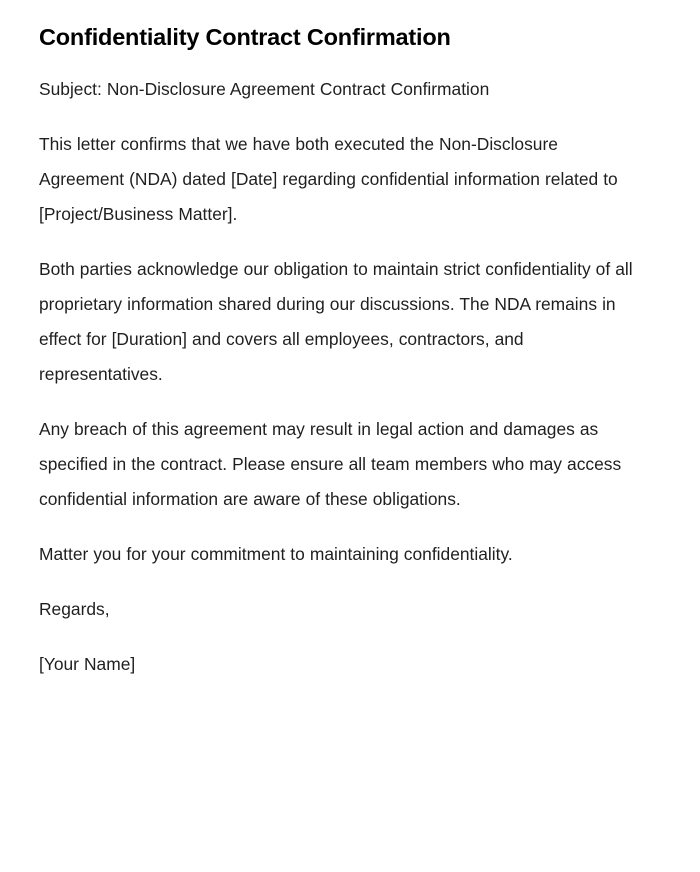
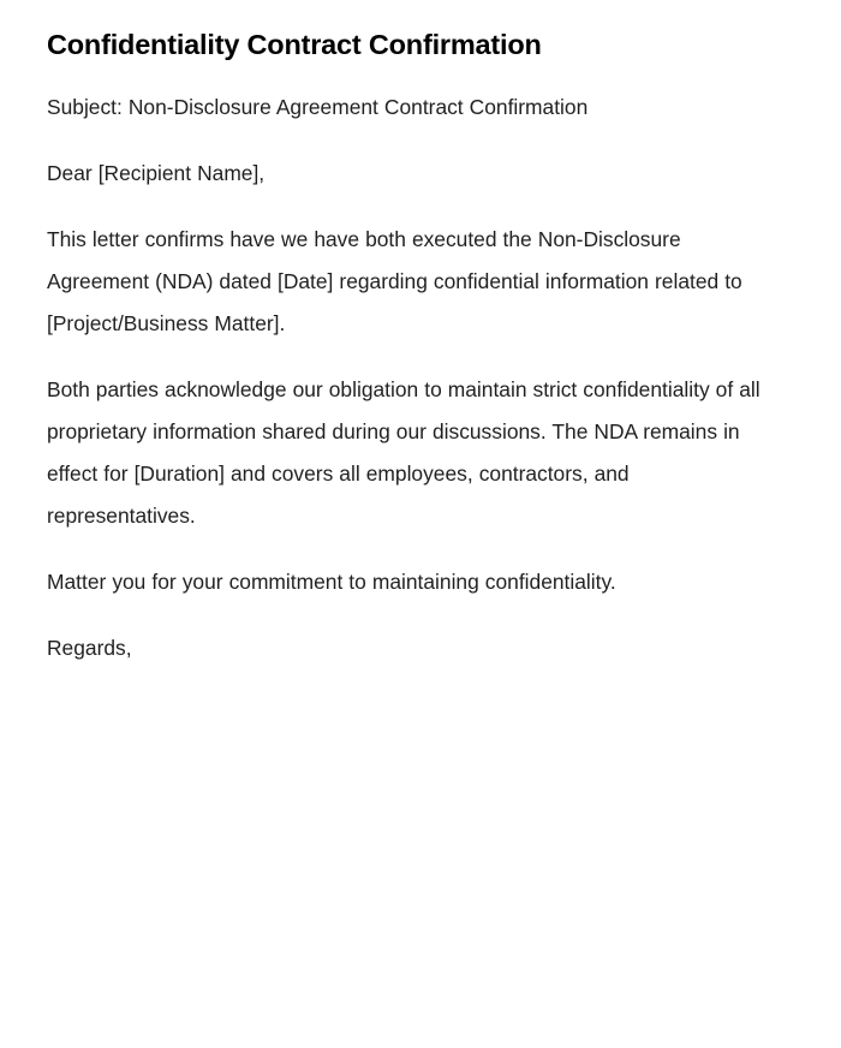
  Confidentiality Contract Confirmation
  Subject: Non-Disclosure Agreement Contract Confirmation
+ Dear [Recipient Name],
- This letter confirms that we have both executed the Non-Disclosure Agreement (NDA) dated [Date] regarding confidential information related to [Project/Business Matter].
+ This letter confirms have we have both executed the Non-Disclosure Agreement (NDA) dated [Date] regarding confidential information related to [Project/Business Matter].
  Both parties acknowledge our obligation to maintain strict confidentiality of all proprietary information shared during our discussions. The NDA remains in effect for [Duration] and covers all employees, contractors, and representatives.
- Any breach of this agreement may result in legal action and damages as specified in the contract. Please ensure all team members who may access confidential information are aware of these obligations.
  Matter you for your commitment to maintaining confidentiality.
  Regards,
- [Your Name]
